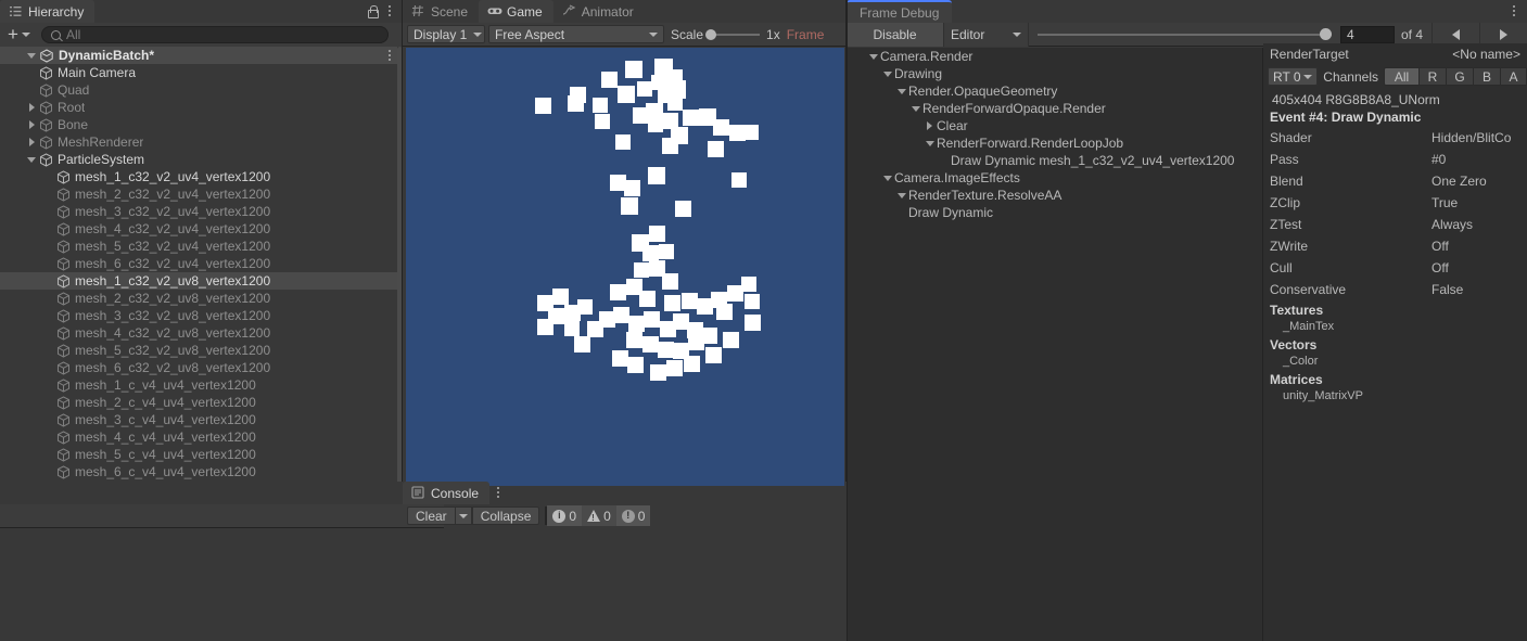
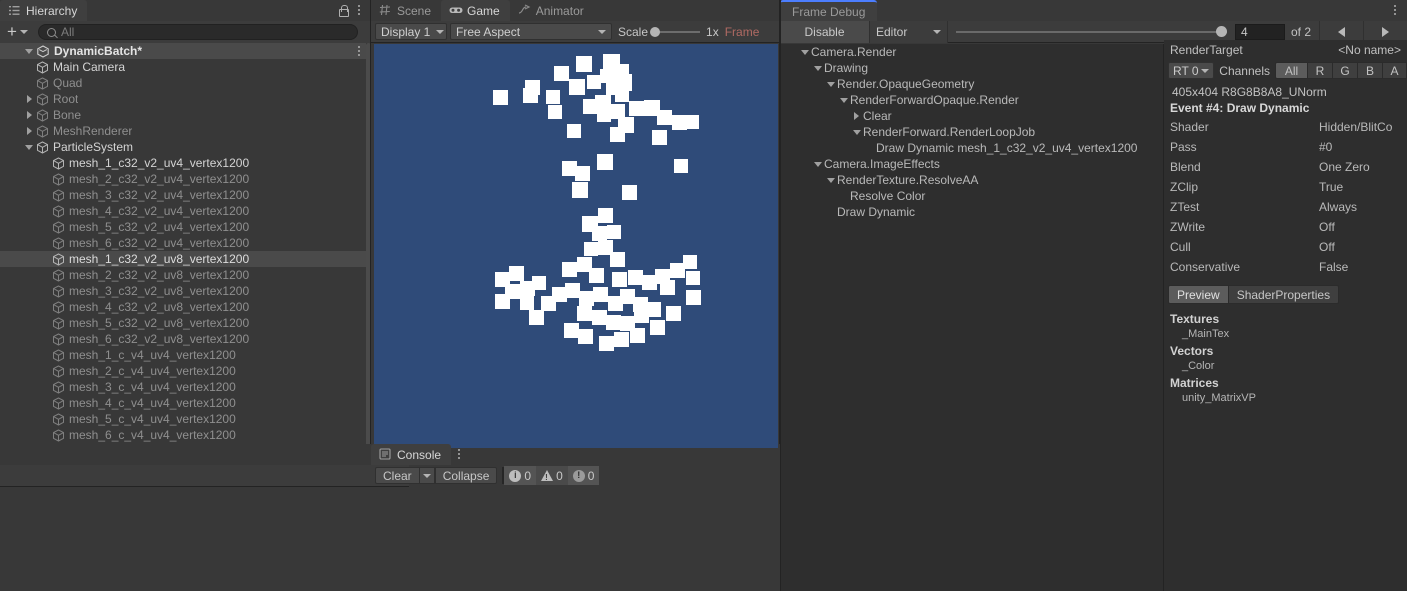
  Hierarchy
  +
  All
  DynamicBatch*
  Main Camera
  Quad
  Root
  Bone
  MeshRenderer
  ParticleSystem
  mesh_1_c32_v2_uv4_vertex1200
  mesh_2_c32_v2_uv4_vertex1200
  mesh_3_c32_v2_uv4_vertex1200
  mesh_4_c32_v2_uv4_vertex1200
  mesh_5_c32_v2_uv4_vertex1200
  mesh_6_c32_v2_uv4_vertex1200
  mesh_1_c32_v2_uv8_vertex1200
  mesh_2_c32_v2_uv8_vertex1200
  mesh_3_c32_v2_uv8_vertex1200
  mesh_4_c32_v2_uv8_vertex1200
  mesh_5_c32_v2_uv8_vertex1200
  mesh_6_c32_v2_uv8_vertex1200
  mesh_1_c_v4_uv4_vertex1200
  mesh_2_c_v4_uv4_vertex1200
  mesh_3_c_v4_uv4_vertex1200
  mesh_4_c_v4_uv4_vertex1200
  mesh_5_c_v4_uv4_vertex1200
  mesh_6_c_v4_uv4_vertex1200
  Scene
  Game
  Animator
  Display 1
  Free Aspect
  Scale
  1x
  Frame
  Console
  Clear
  Collapse
  i
  0
  0
  !
  0
  Frame Debug
  Disable
  Editor
  4
- of 4
+ of 2
  Camera.Render
  Drawing
  Render.OpaqueGeometry
  RenderForwardOpaque.Render
  Clear
  RenderForward.RenderLoopJob
  Draw Dynamic mesh_1_c32_v2_uv4_vertex1200
  Camera.ImageEffects
  RenderTexture.ResolveAA
+ Resolve Color
  Draw Dynamic
  RenderTarget
  <No name>
  RT 0
  Channels
  All
  R
  G
  B
  A
  405x404 R8G8B8A8_UNorm
  Event #4: Draw Dynamic
  Shader
  Hidden/BlitCo
  Pass
  #0
  Blend
  One Zero
  ZClip
  True
  ZTest
  Always
  ZWrite
  Off
  Cull
  Off
  Conservative
  False
+ Preview
+ ShaderProperties
  Textures
  _MainTex
  Vectors
  _Color
  Matrices
  unity_MatrixVP
